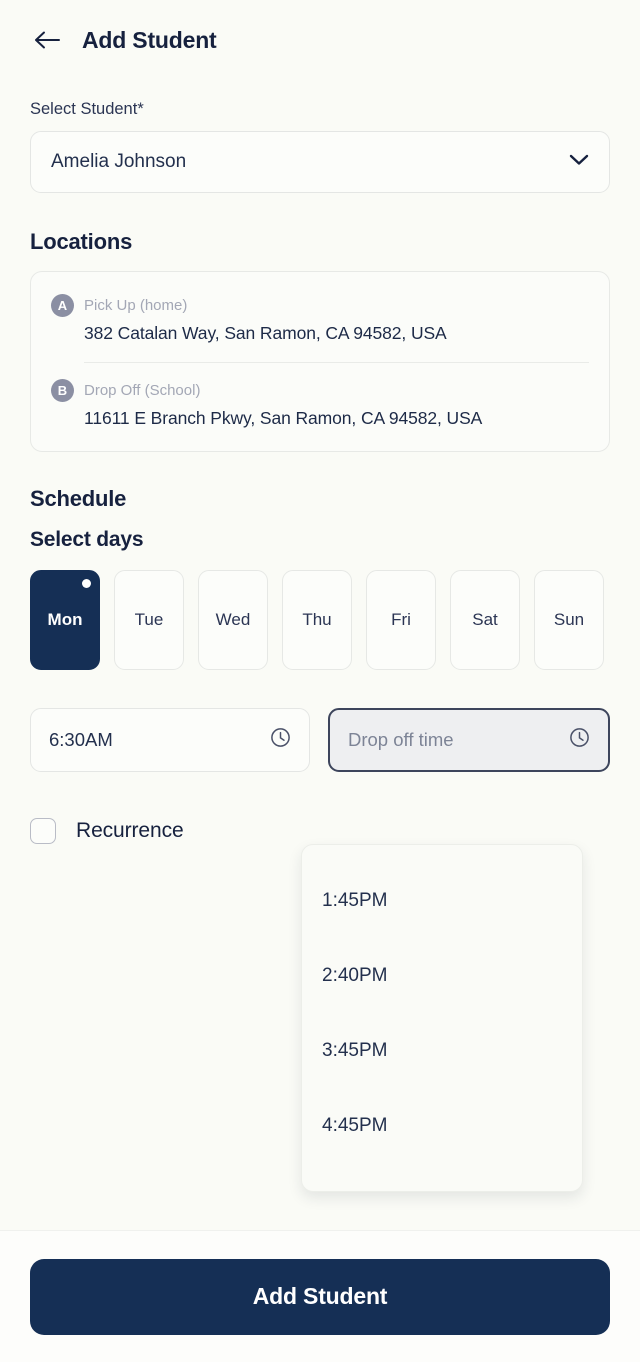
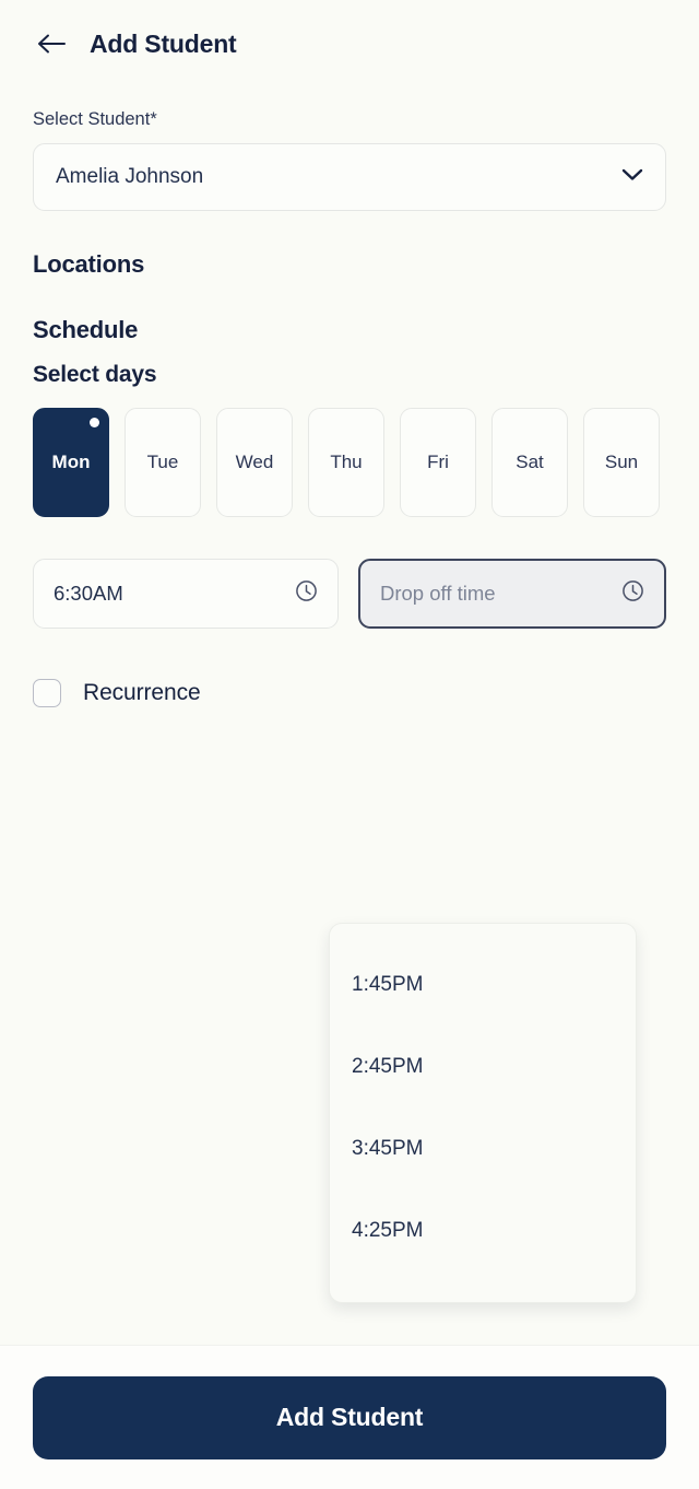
  Add Student
  Select Student*
  Amelia Johnson
  Locations
- A
- Pick Up (home)
- 382 Catalan Way, San Ramon, CA 94582, USA
- B
- Drop Off (School)
- 11611 E Branch Pkwy, San Ramon, CA 94582, USA
  Schedule
  Select days
  Mon
  Tue
  Wed
  Thu
  Fri
  Sat
  Sun
  6:30AM
  Drop off time
  Recurrence
  1:45PM
- 2:40PM
+ 2:45PM
  3:45PM
- 4:45PM
+ 4:25PM
  Add Student
